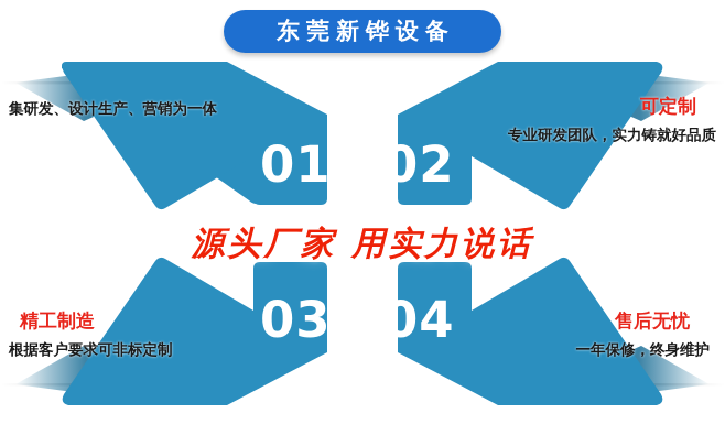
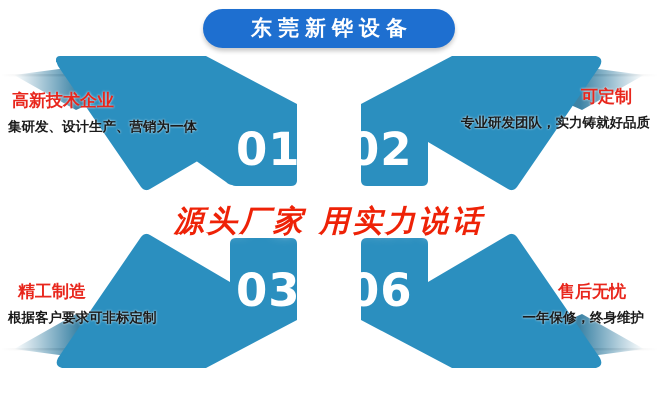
  东莞新铧设备
  01
  02
  03
- 04
+ 06
+ 高新技术企业
  集研发、设计生产、营销为一体
  可定制
  专业研发团队，实力铸就好品质
  精工制造
  根据客户要求可非标定制
  售后无忧
  一年保修，终身维护
  源头厂家 用实力说话
